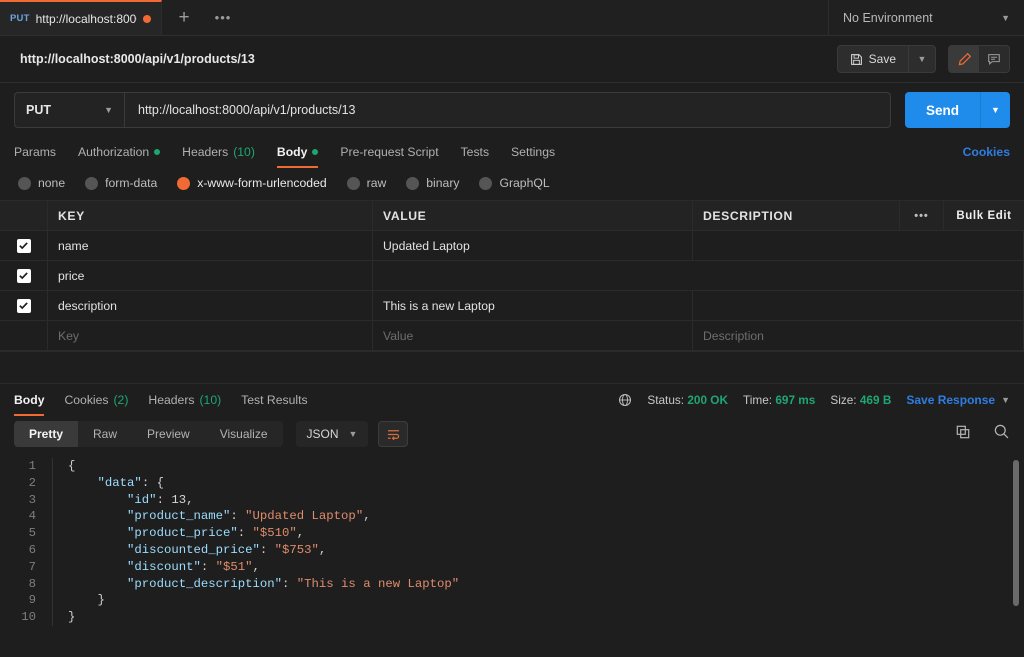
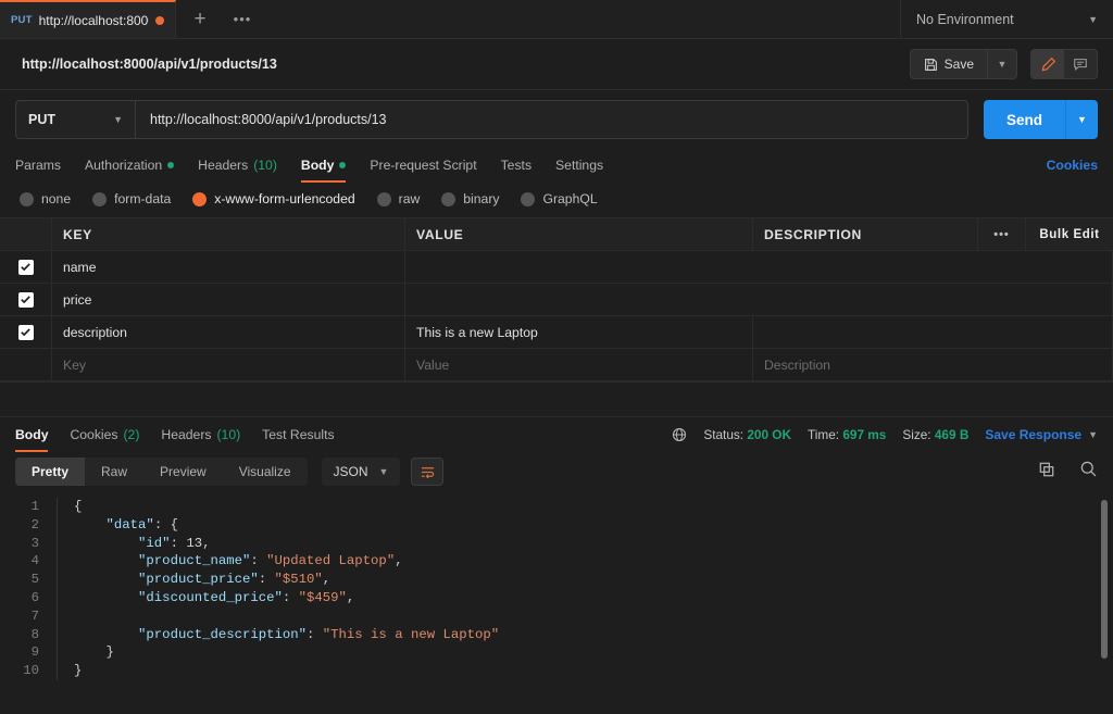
  PUT
  http://localhost:800
  +
  •••
  No Environment
  ▼
  http://localhost:8000/api/v1/products/13
  Save
  ▼
  PUT
  ▼
  http://localhost:8000/api/v1/products/13
  Send
  ▼
  Params
  Authorization
  Headers
  (10)
  Body
  Pre-request Script
  Tests
  Settings
  Cookies
  none
  form-data
  x-www-form-urlencoded
  raw
  binary
  GraphQL
  KEY
  VALUE
  DESCRIPTION
  •••
  Bulk Edit
  name
- Updated Laptop
  price
  description
  This is a new Laptop
  Key
  Value
  Description
  Body
  Cookies
  (2)
  Headers
  (10)
  Test Results
  Status: 200 OK
  Time: 697 ms
  Size: 469 B
  Save Response
  ▼
  Pretty
  Raw
  Preview
  Visualize
  JSON
  ▼
  1
  {
  2
  "data": {
  3
  "id": 13,
  4
  "product_name": "Updated Laptop",
  5
  "product_price": "$510",
  6
- "discounted_price": "$753",
+ "discounted_price": "$459",
  7
- "discount": "$51",
  8
  "product_description": "This is a new Laptop"
  9
  }
  10
  }
